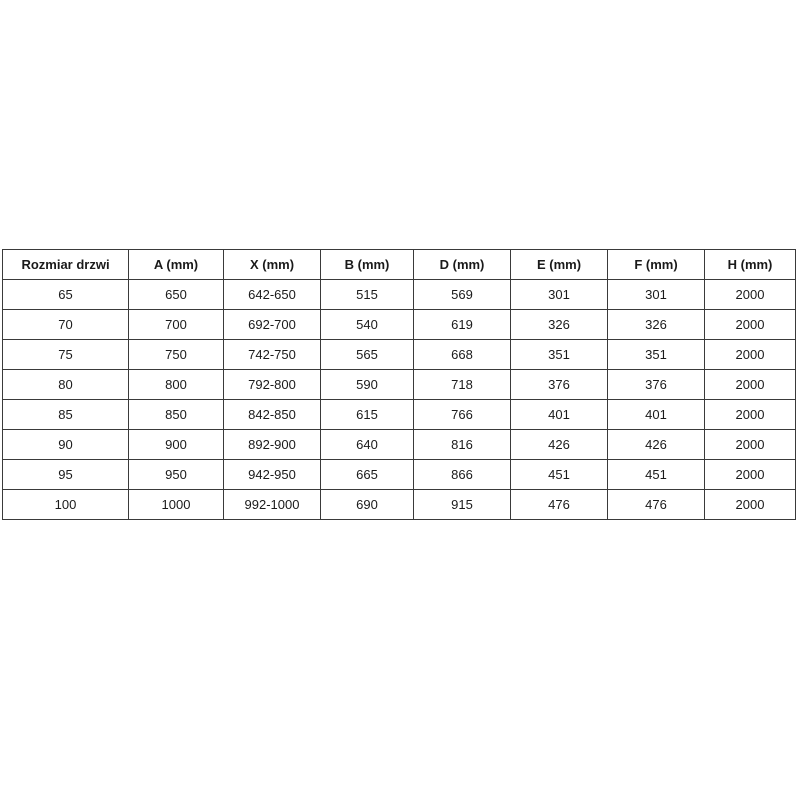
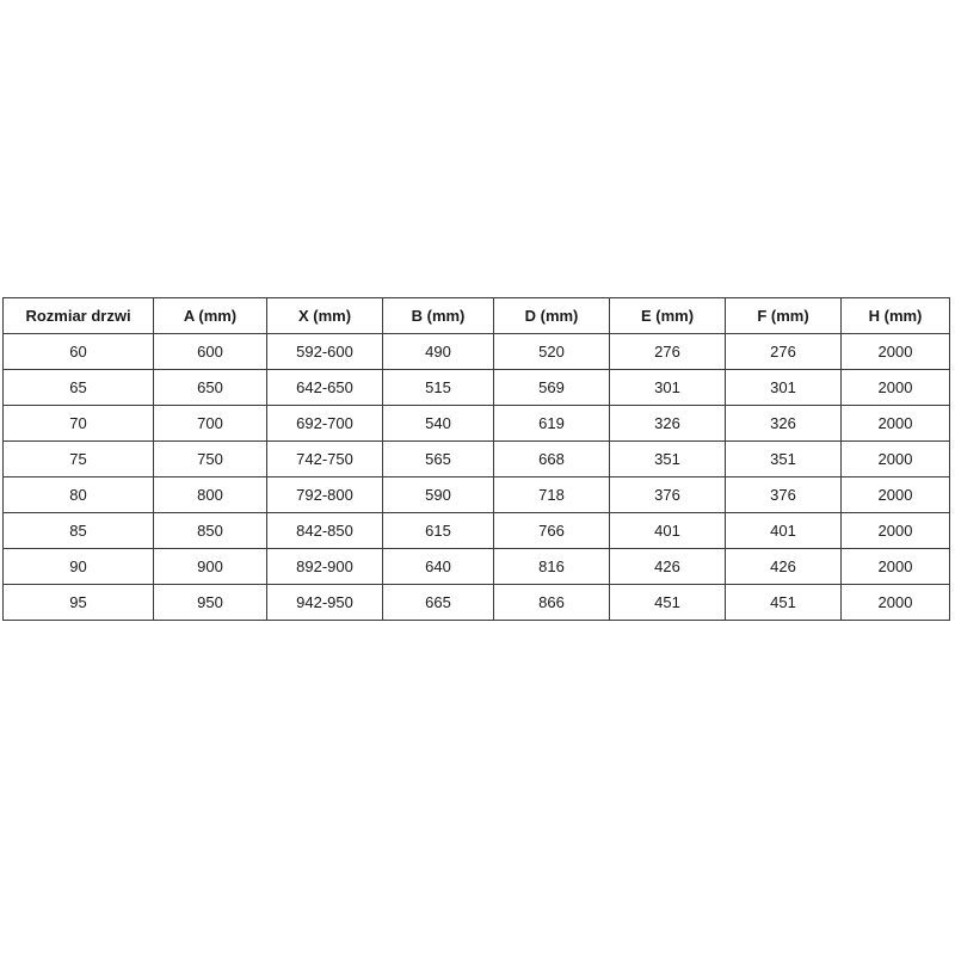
  Rozmiar drzwi	A (mm)	X (mm)	B (mm)	D (mm)	E (mm)	F (mm)	H (mm)
+ 60	600	592-600	490	520	276	276	2000
  65	650	642-650	515	569	301	301	2000
  70	700	692-700	540	619	326	326	2000
  75	750	742-750	565	668	351	351	2000
  80	800	792-800	590	718	376	376	2000
  85	850	842-850	615	766	401	401	2000
  90	900	892-900	640	816	426	426	2000
  95	950	942-950	665	866	451	451	2000
- 100	1000	992-1000	690	915	476	476	2000
